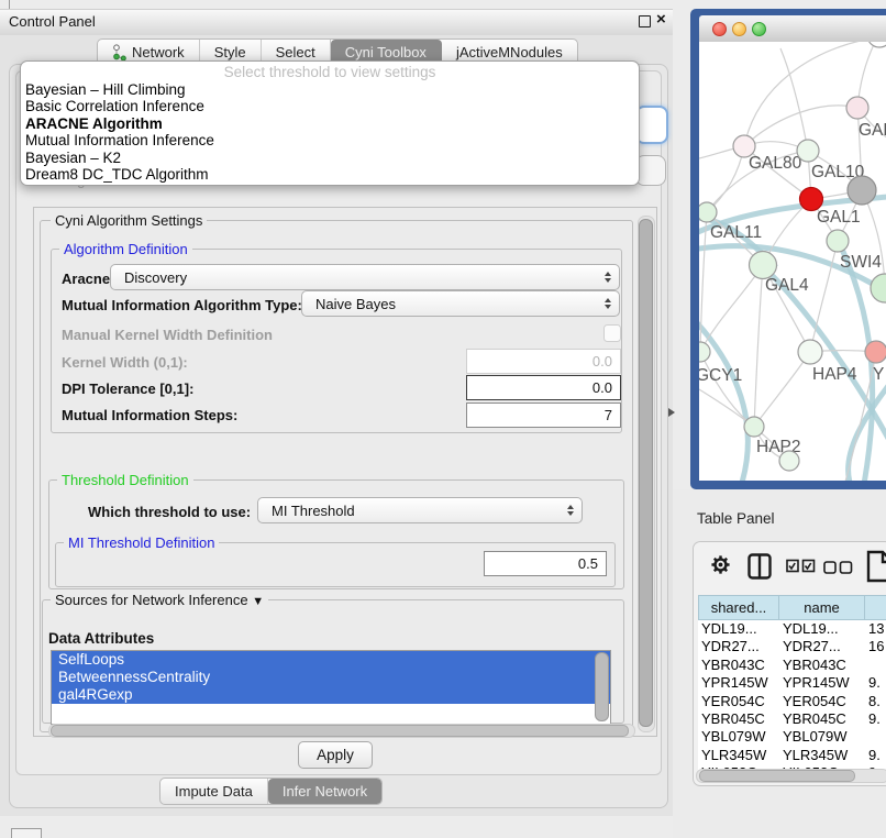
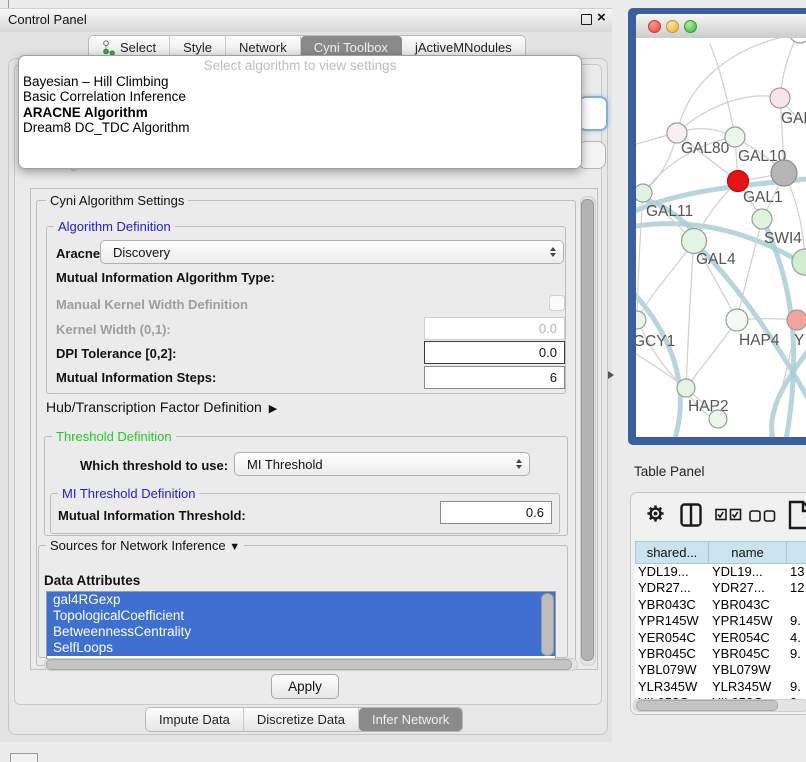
  Control Panel
  ×
- Network
+ Select
  Style
- Select
+ Network
  Cyni Toolbox
  jActiveMNodules
- Select threshold to view settings
+ Select algorithm to view settings
  Bayesian – Hill Climbing
  Basic Correlation Inference
  ARACNE Algorithm
- Mutual Information Inference
- Bayesian – K2
  Dream8 DC_TDC Algorithm
  Cyni Algorithm Settings
  Algorithm Definition
  Discovery
  Mutual Information Algorithm Type:
- Naive Bayes
  Manual Kernel Width Definition
  Kernel Width (0,1):
  0.0
- DPI Tolerance [0,1]:
+ DPI Tolerance [0,2]:
  0.0
  Mutual Information Steps:
- 7
+ 6
+ Hub/Transcription Factor Definition ▶
  Threshold Definition
  Which threshold to use:
  MI Threshold
  MI Threshold Definition
+ Mutual Information Threshold:
- 0.5
+ 0.6
  Sources for Network Inference ▼
  Data Attributes
- SelfLoops
+ gal4RGexp
+ TopologicalCoefficient
  BetweennessCentrality
- gal4RGexp
+ SelfLoops
  Apply
  Impute Data
+ Discretize Data
  Infer Network
  GAL80
  GAL10
  GAL1
  SWI4
  GAL11
  GAL4
  HAP4
  Y
  GCY1
  HAP2
  Table Panel
  shared...
  name
  YDL19...
  YDL19...
  13
  YDR27...
  YDR27...
- 16
+ 12
  YBR043C
  YBR043C
  YPR145W
  YPR145W
  9.
  YER054C
  YER054C
- 8.
+ 4.
  YBR045C
  YBR045C
  9.
  YBL079W
  YBL079W
  YLR345W
  YLR345W
  9.
